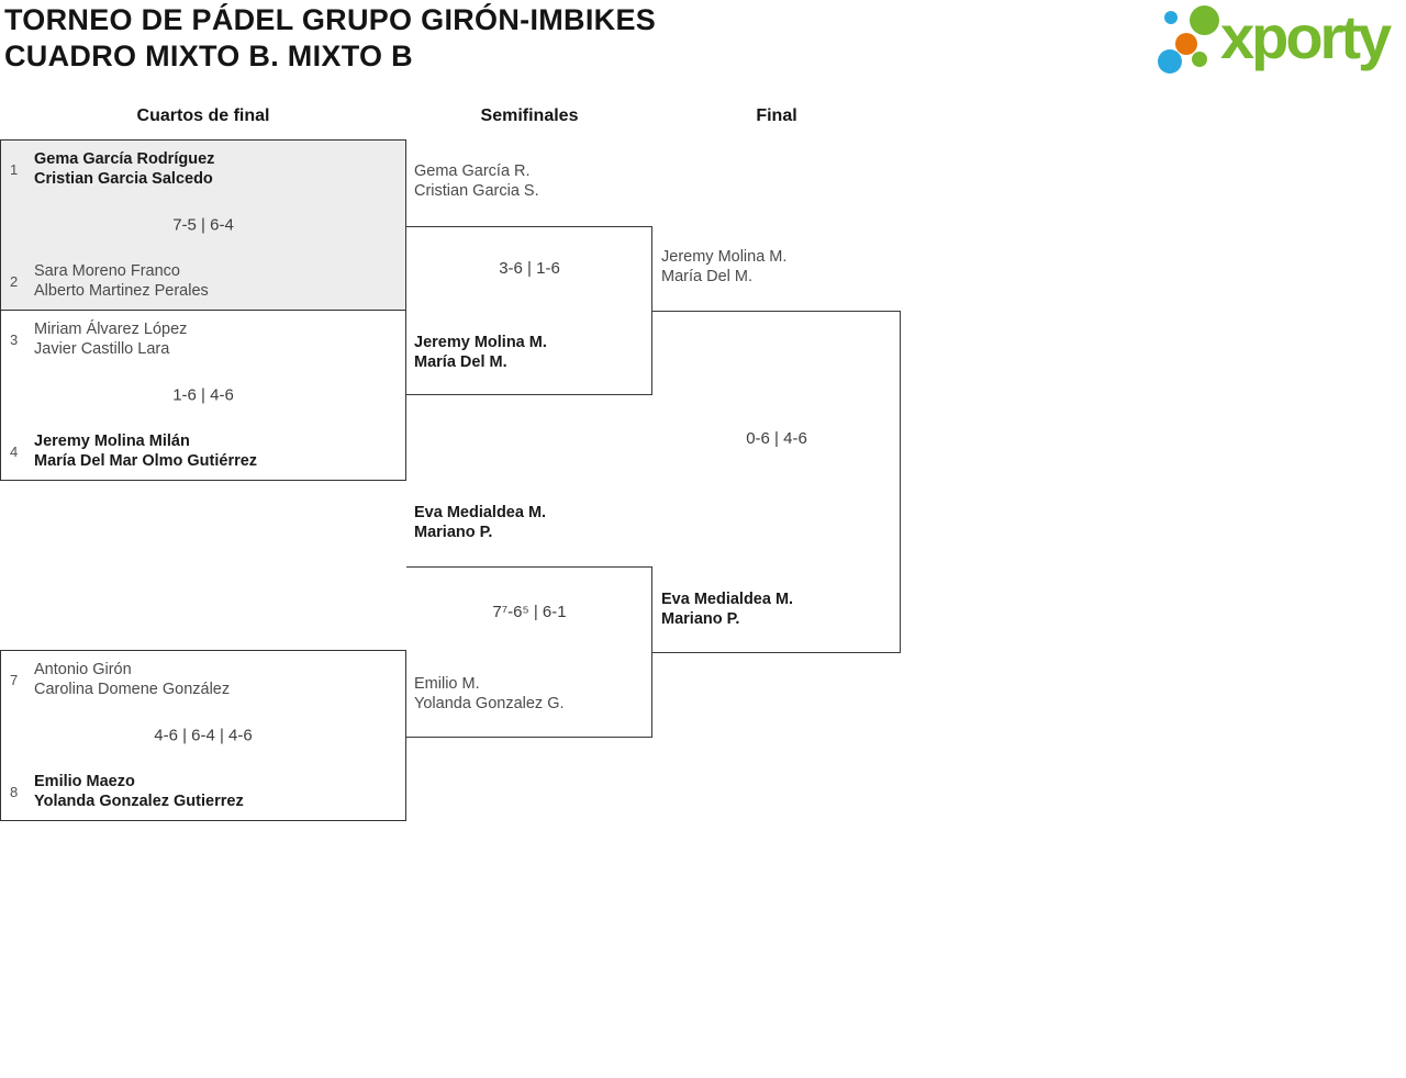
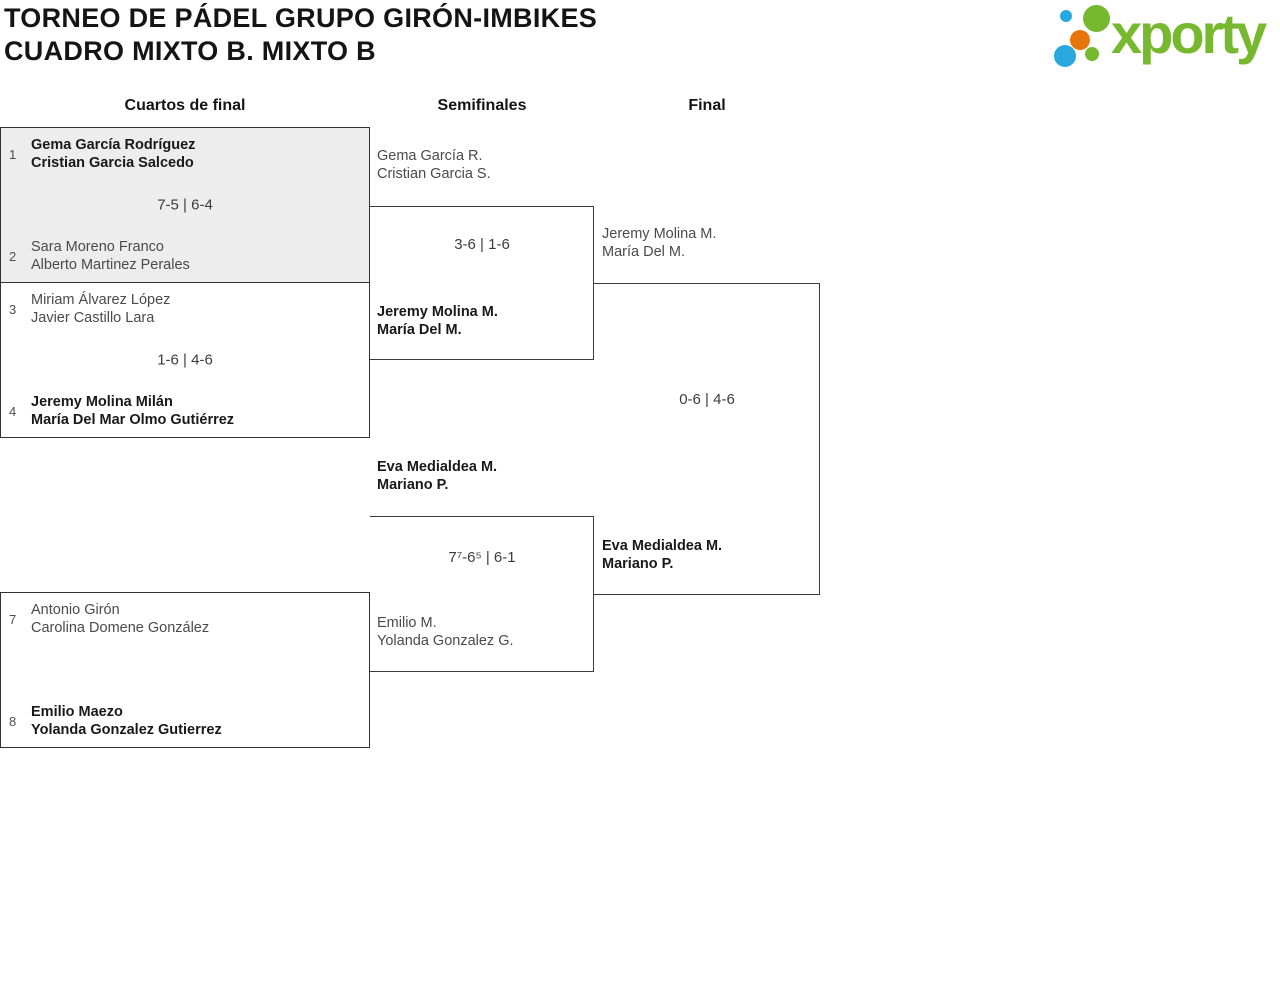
  TORNEO DE PÁDEL GRUPO GIRÓN-IMBIKES
  CUADRO MIXTO B. MIXTO B
  xporty
  Cuartos de final
  Semifinales
  Final
  1
  Gema García Rodríguez
  Cristian Garcia Salcedo
  7-5 | 6-4
  2
  Sara Moreno Franco
  Alberto Martinez Perales
  3
  Miriam Álvarez López
  Javier Castillo Lara
  1-6 | 4-6
  4
  Jeremy Molina Milán
  María Del Mar Olmo Gutiérrez
  7
  Antonio Girón
  Carolina Domene González
- 4-6 | 6-4 | 4-6
  8
  Emilio Maezo
  Yolanda Gonzalez Gutierrez
  Gema García R.
  Cristian Garcia S.
  3-6 | 1-6
  Jeremy Molina M.
  María Del M.
  Eva Medialdea M.
  Mariano P.
  7⁷-6⁵ | 6-1
  Emilio M.
  Yolanda Gonzalez G.
  Jeremy Molina M.
  María Del M.
  0-6 | 4-6
  Eva Medialdea M.
  Mariano P.
